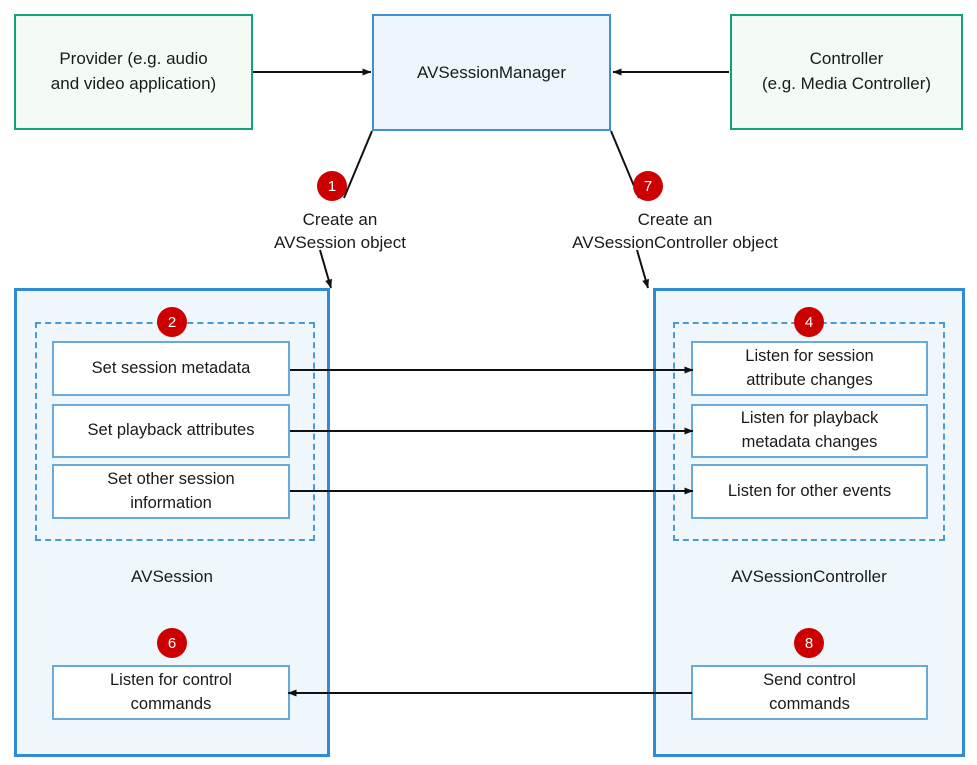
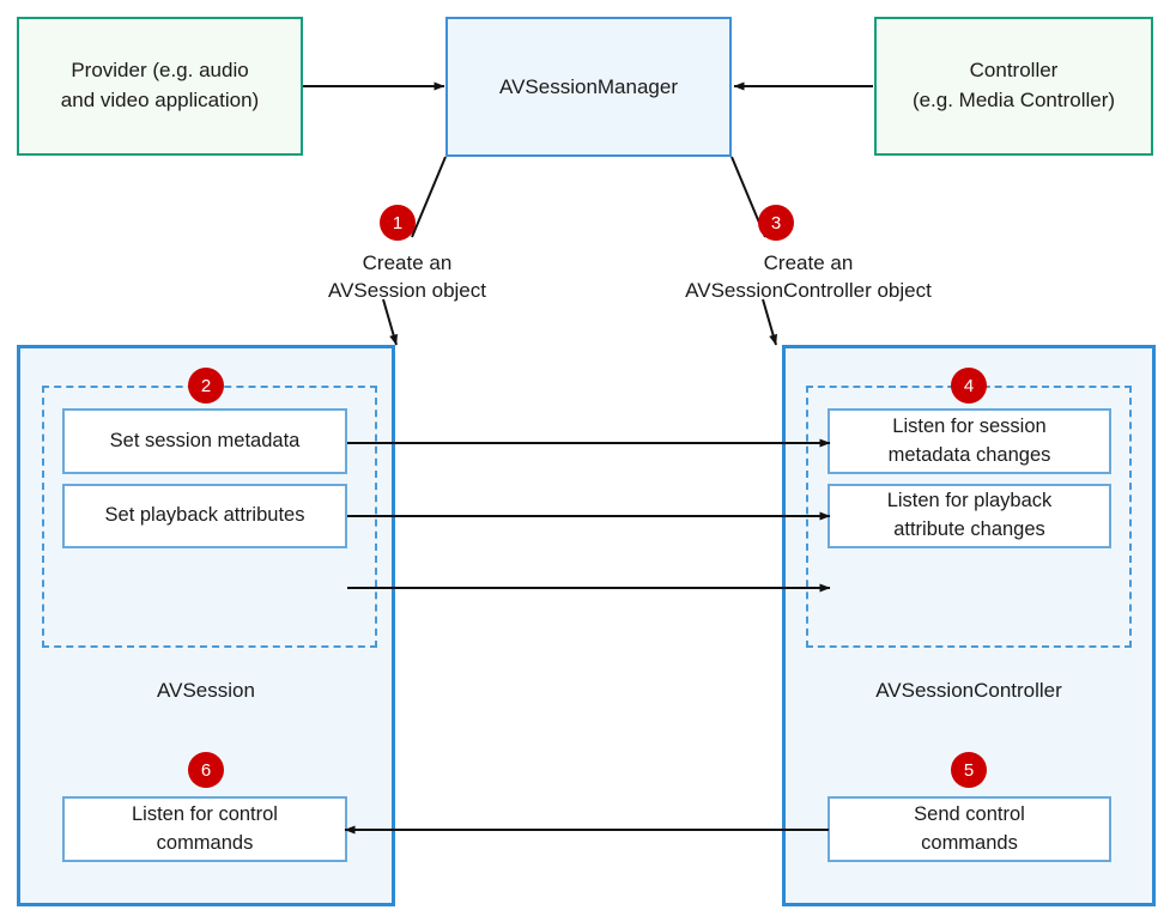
  Provider (e.g. audio
  and video application)
  AVSessionManager
  Controller
  (e.g. Media Controller)
  1
  Create an
  AVSession object
- 7
+ 3
  Create an
  AVSessionController object
  2
  Set session metadata
  Set playback attributes
- Set other session
- information
  AVSession
  6
  Listen for control
  commands
  4
  Listen for session
- attribute changes
+ metadata changes
  Listen for playback
- metadata changes
+ attribute changes
- Listen for other events
  AVSessionController
- 8
+ 5
  Send control
  commands
